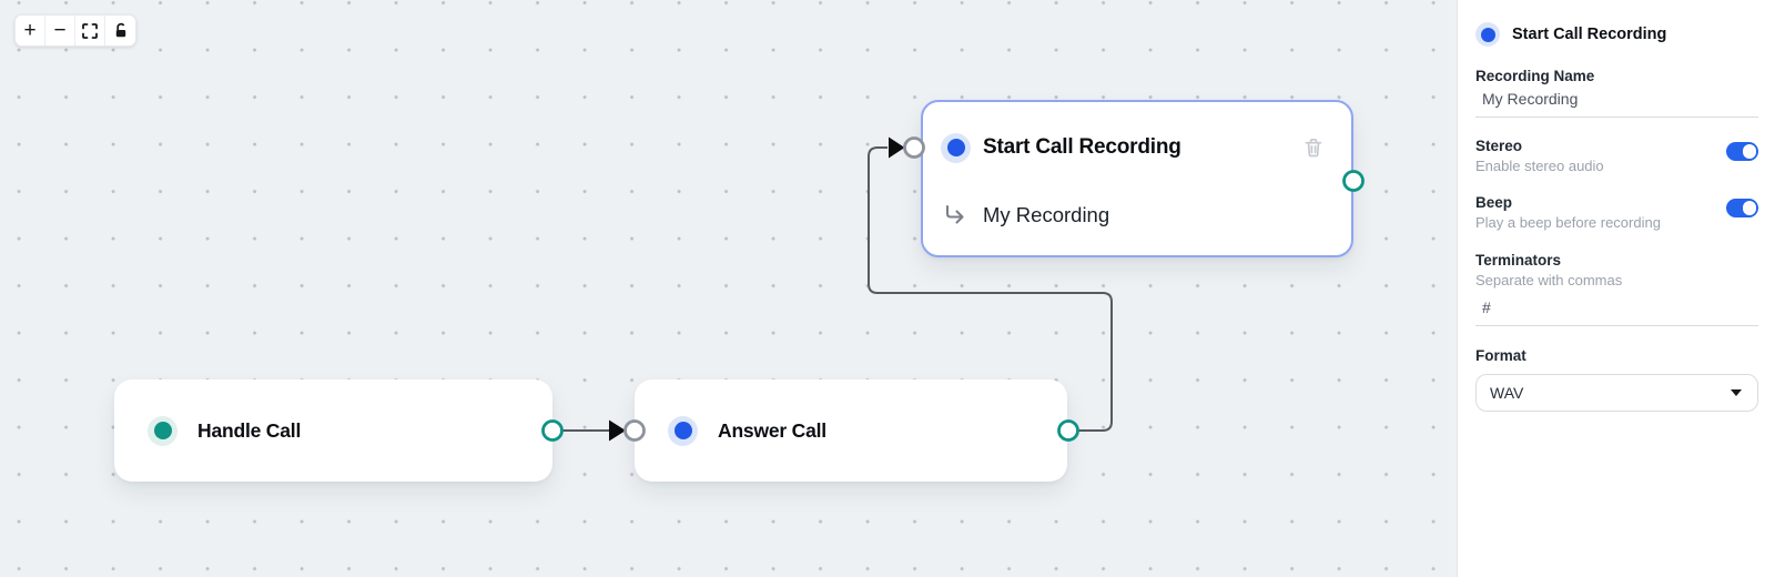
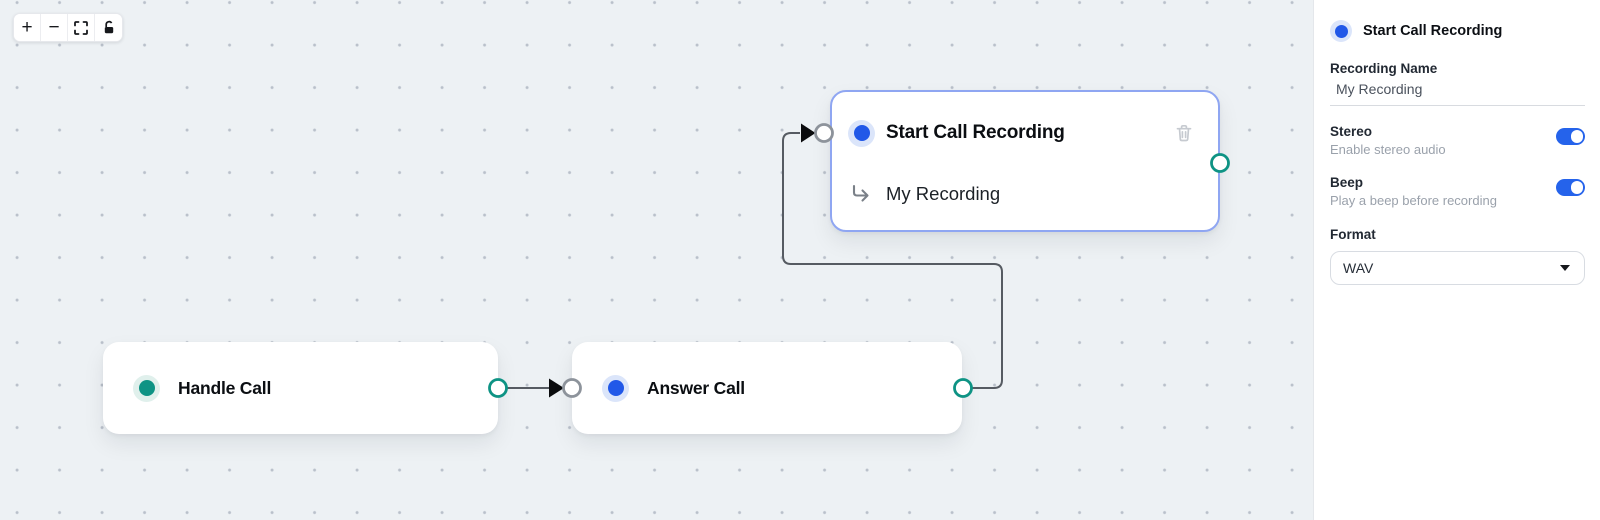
  +
  −
  Handle Call
  Answer Call
  Start Call Recording
  My Recording
  Start Call Recording
  Recording Name
  My Recording
  Stereo
  Enable stereo audio
  Beep
  Play a beep before recording
- Terminators
- Separate with commas
- #
  Format
  WAV
